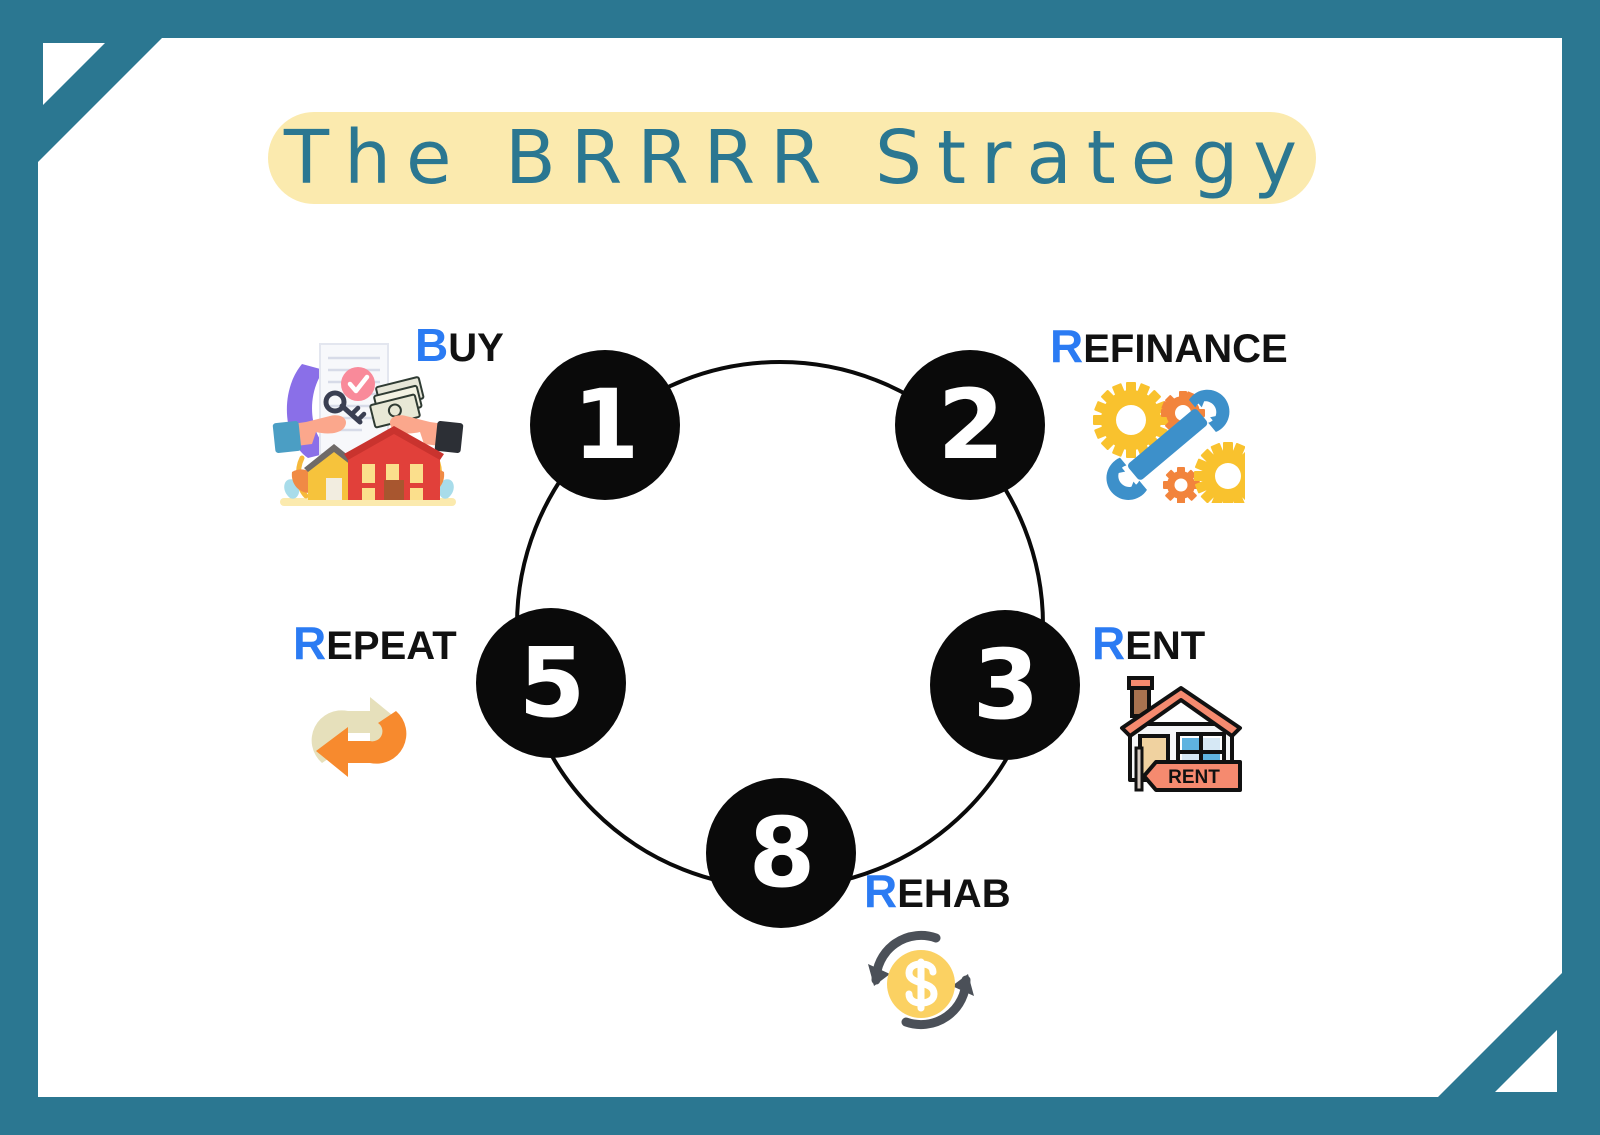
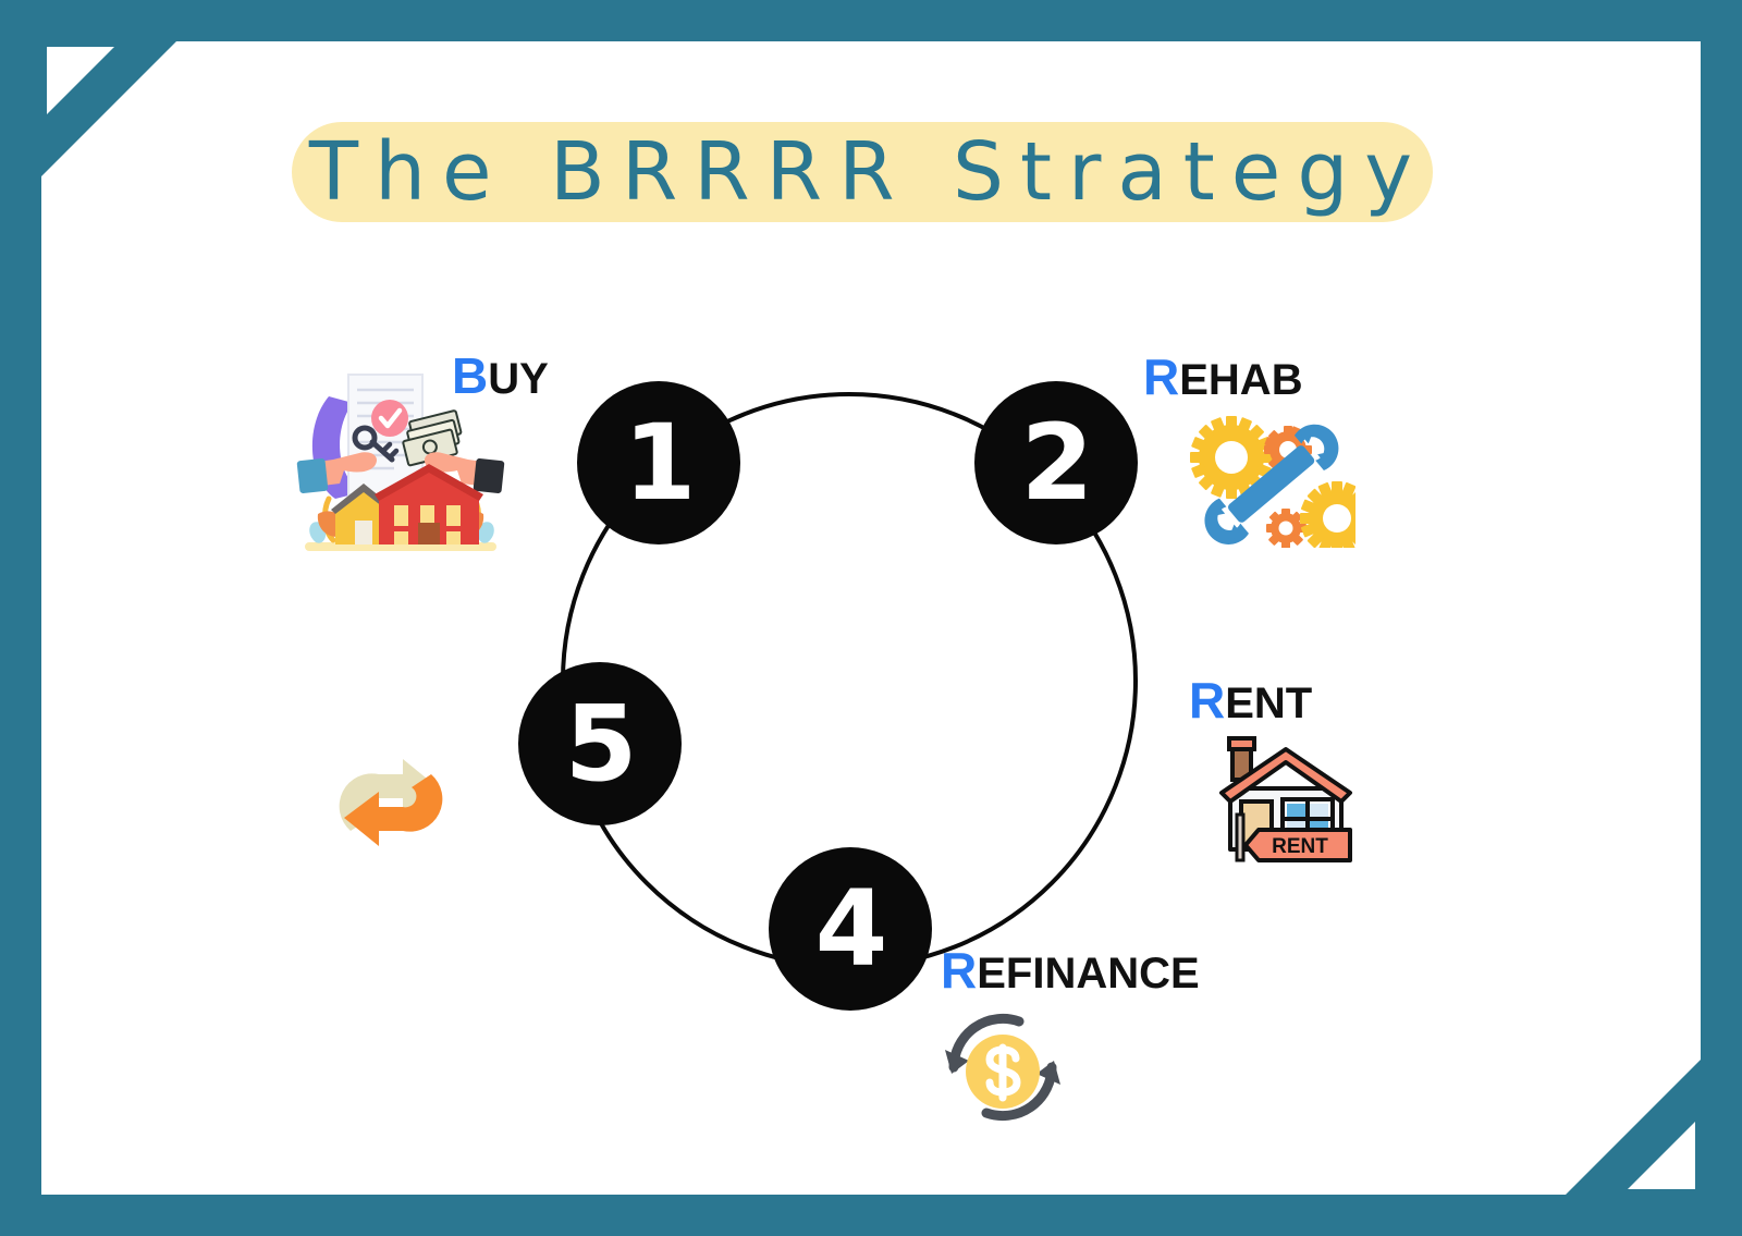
  The BRRRR Strategy
  1
  2
- 3
- 8
+ 4
  5
  BUY
- REFINANCE
+ REHAB
  RENT
- REHAB
+ REFINANCE
- REPEAT
  RENT
